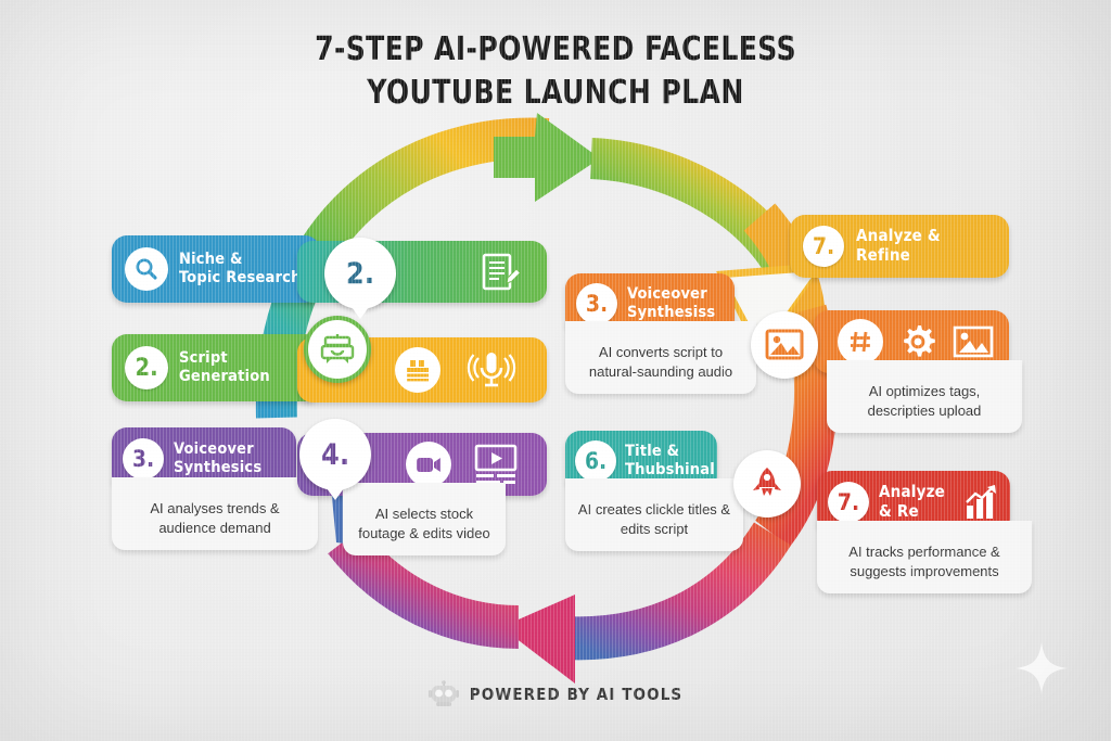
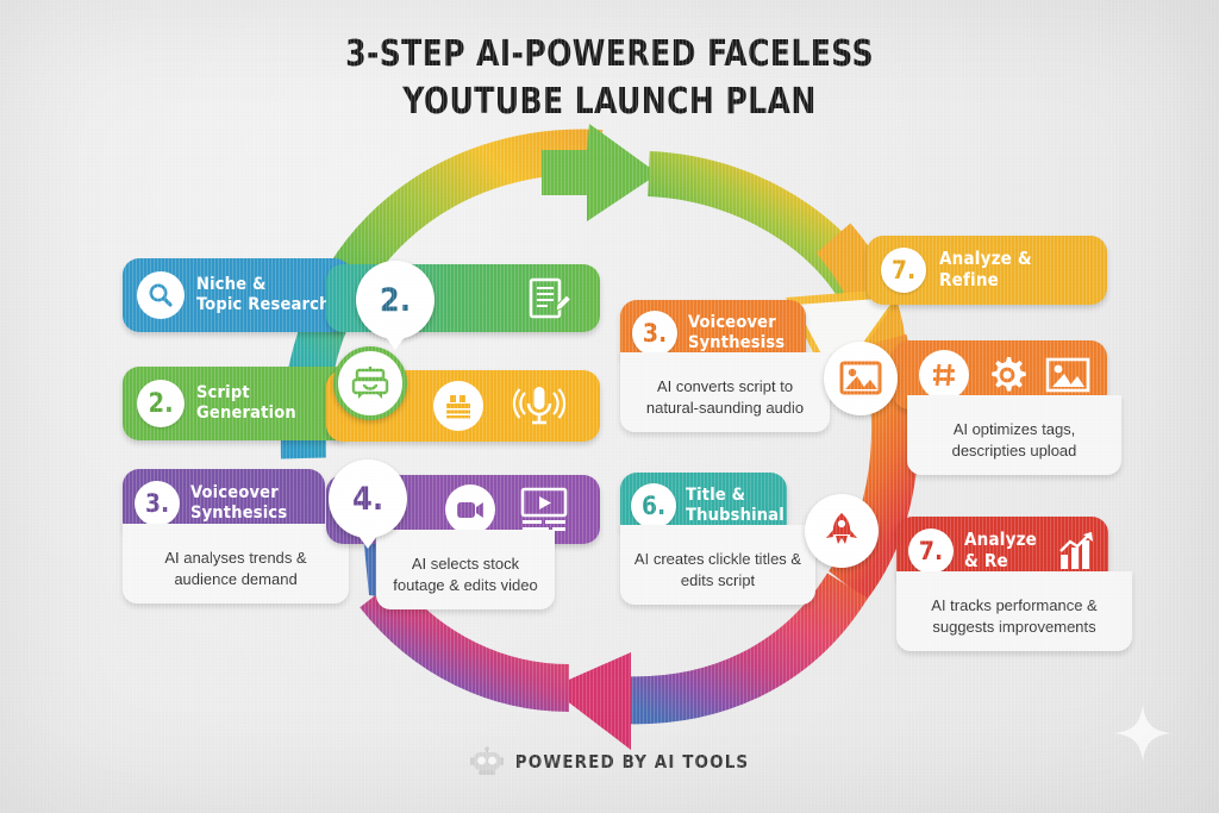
- 7-STEP AI-POWERED FACELESS
+ 3-STEP AI-POWERED FACELESS
  YOUTUBE LAUNCH PLAN
  Niche &
  Topic Research
  2.
  Script
  Generation
  3.
  Voiceover
  Synthesics
  AI analyses trends & audience demand
  AI selects stock foutage & edits video
  3.
  Voiceover
  Synthesiss
  AI converts script to natural-saunding audio
  6.
  Title &
  Thubshinal
  AI creates clickle titles & edits script
  7.
  Analyze & Refine
  AI optimizes tags, descripties upload
  7.
  Analyze & Re
  AI tracks performance & suggests improvements
  2.
  4.
  POWERED BY AI TOOLS
